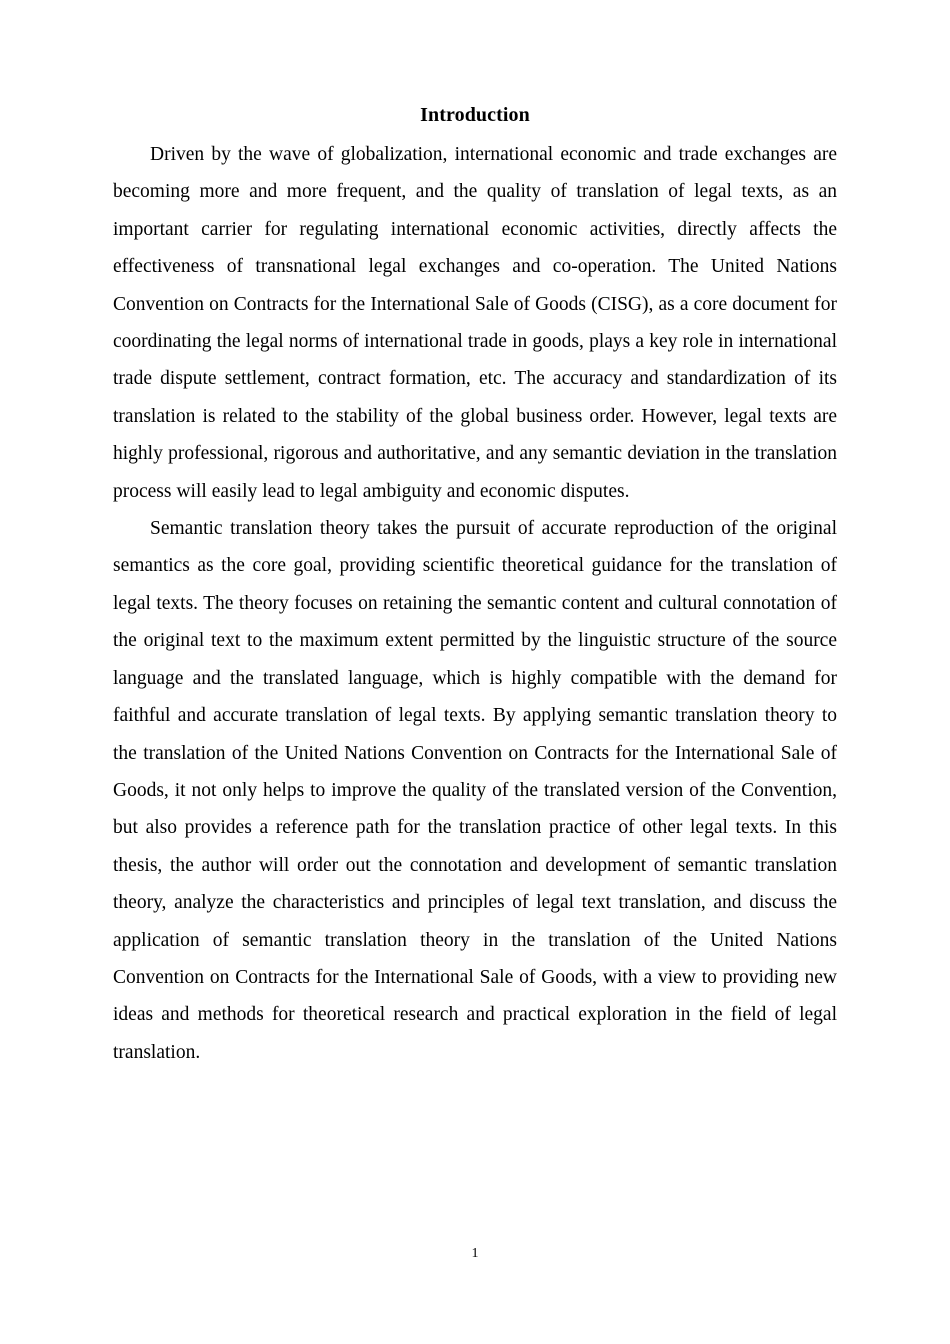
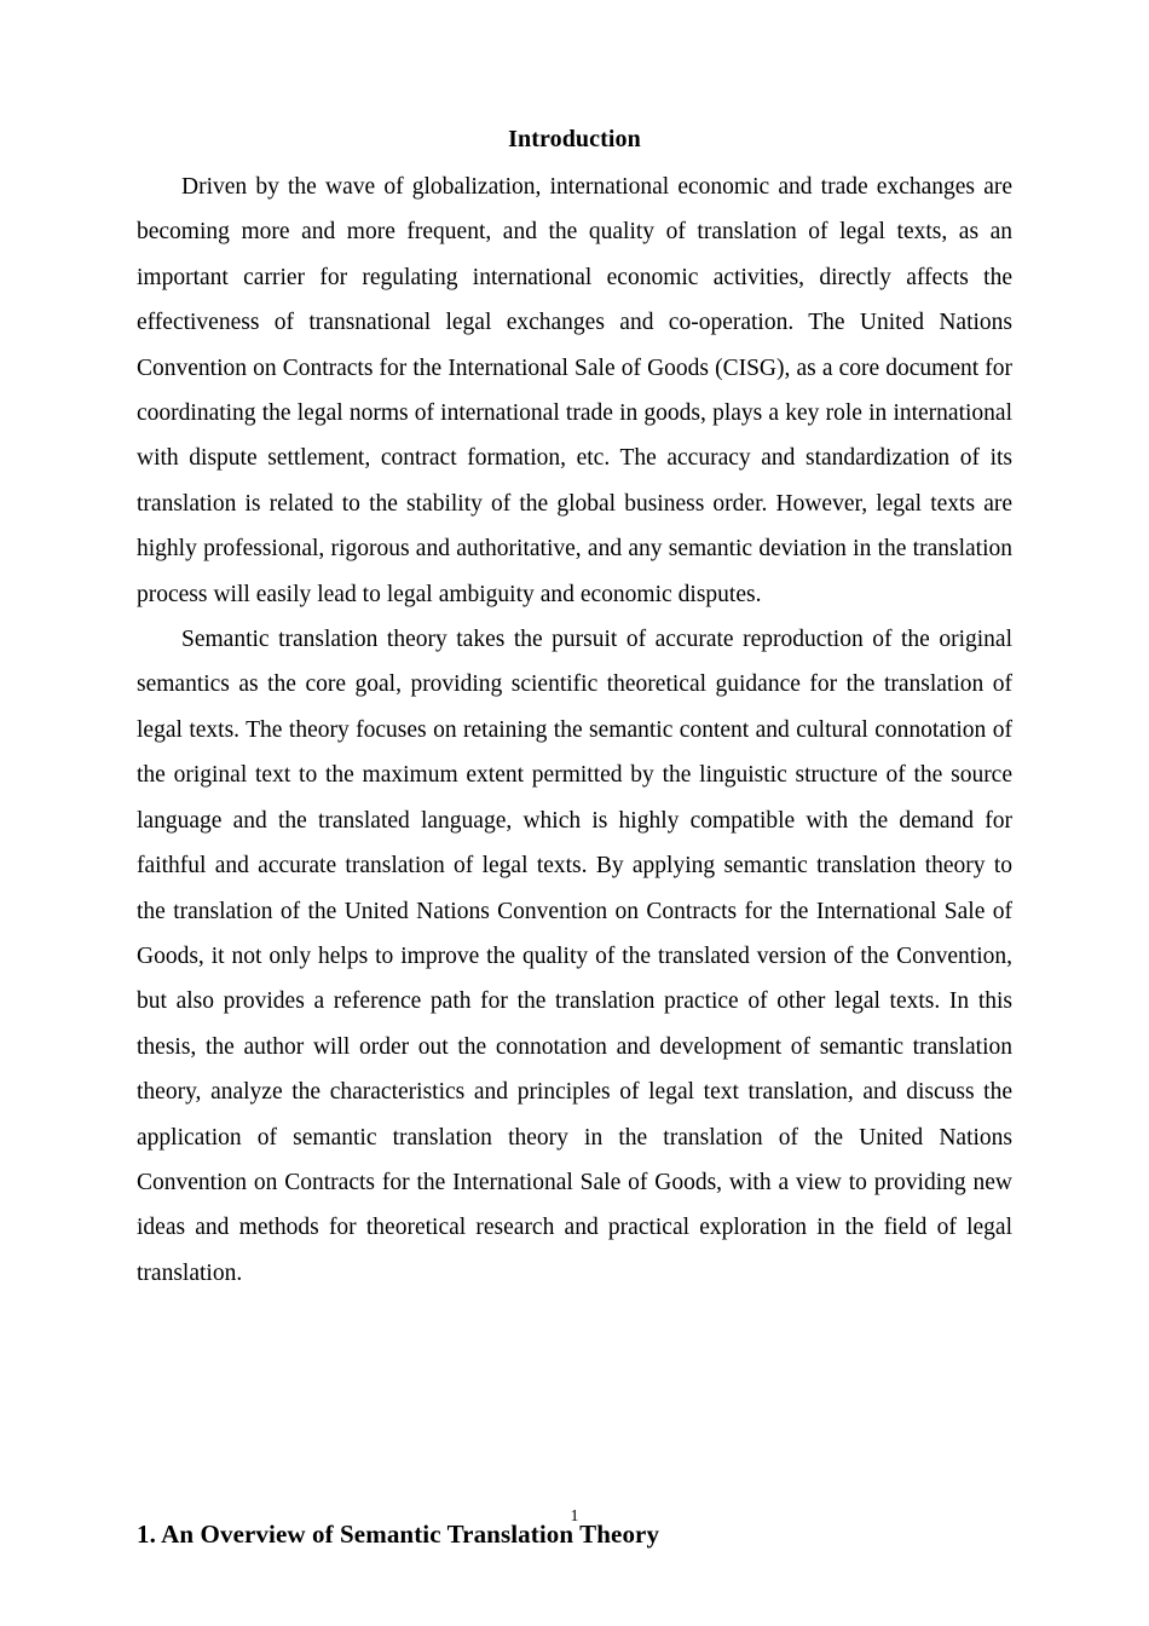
  Introduction
- Driven by the wave of globalization, international economic and trade exchanges are becoming more and more frequent, and the quality of translation of legal texts, as an important carrier for regulating international economic activities, directly affects the effectiveness of transnational legal exchanges and co-operation. The United Nations Convention on Contracts for the International Sale of Goods (CISG), as a core document for coordinating the legal norms of international trade in goods, plays a key role in international trade dispute settlement, contract formation, etc. The accuracy and standardization of its translation is related to the stability of the global business order. However, legal texts are highly professional, rigorous and authoritative, and any semantic deviation in the translation process will easily lead to legal ambiguity and economic disputes.
+ Driven by the wave of globalization, international economic and trade exchanges are becoming more and more frequent, and the quality of translation of legal texts, as an important carrier for regulating international economic activities, directly affects the effectiveness of transnational legal exchanges and co-operation. The United Nations Convention on Contracts for the International Sale of Goods (CISG), as a core document for coordinating the legal norms of international trade in goods, plays a key role in international with dispute settlement, contract formation, etc. The accuracy and standardization of its translation is related to the stability of the global business order. However, legal texts are highly professional, rigorous and authoritative, and any semantic deviation in the translation process will easily lead to legal ambiguity and economic disputes.
  Semantic translation theory takes the pursuit of accurate reproduction of the original semantics as the core goal, providing scientific theoretical guidance for the translation of legal texts. The theory focuses on retaining the semantic content and cultural connotation of the original text to the maximum extent permitted by the linguistic structure of the source language and the translated language, which is highly compatible with the demand for faithful and accurate translation of legal texts. By applying semantic translation theory to the translation of the United Nations Convention on Contracts for the International Sale of Goods, it not only helps to improve the quality of the translated version of the Convention, but also provides a reference path for the translation practice of other legal texts. In this thesis, the author will order out the connotation and development of semantic translation theory, analyze the characteristics and principles of legal text translation, and discuss the application of semantic translation theory in the translation of the United Nations Convention on Contracts for the International Sale of Goods, with a view to providing new ideas and methods for theoretical research and practical exploration in the field of legal translation.
+ 1. An Overview of Semantic Translation Theory
  1
